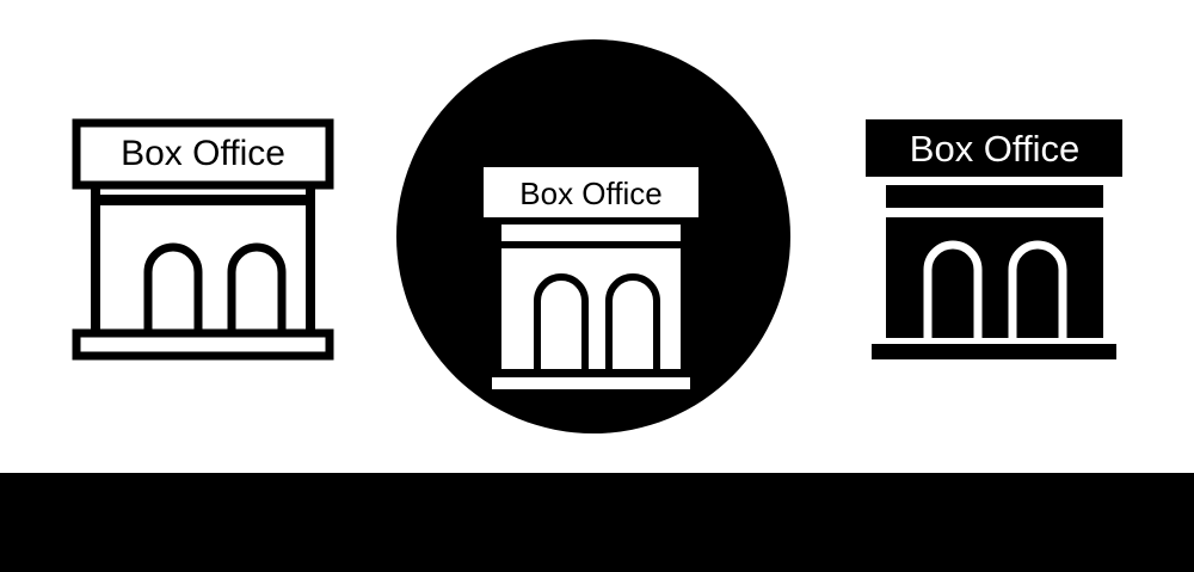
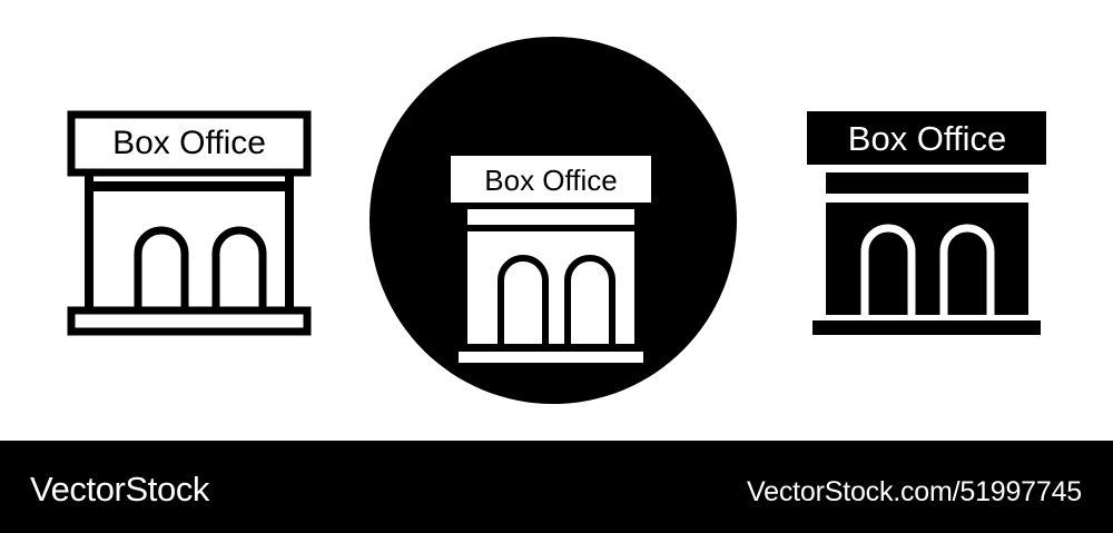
  Box Office
  Box Office
  Box Office
+ VectorStock
+ VectorStock.com/51997745
